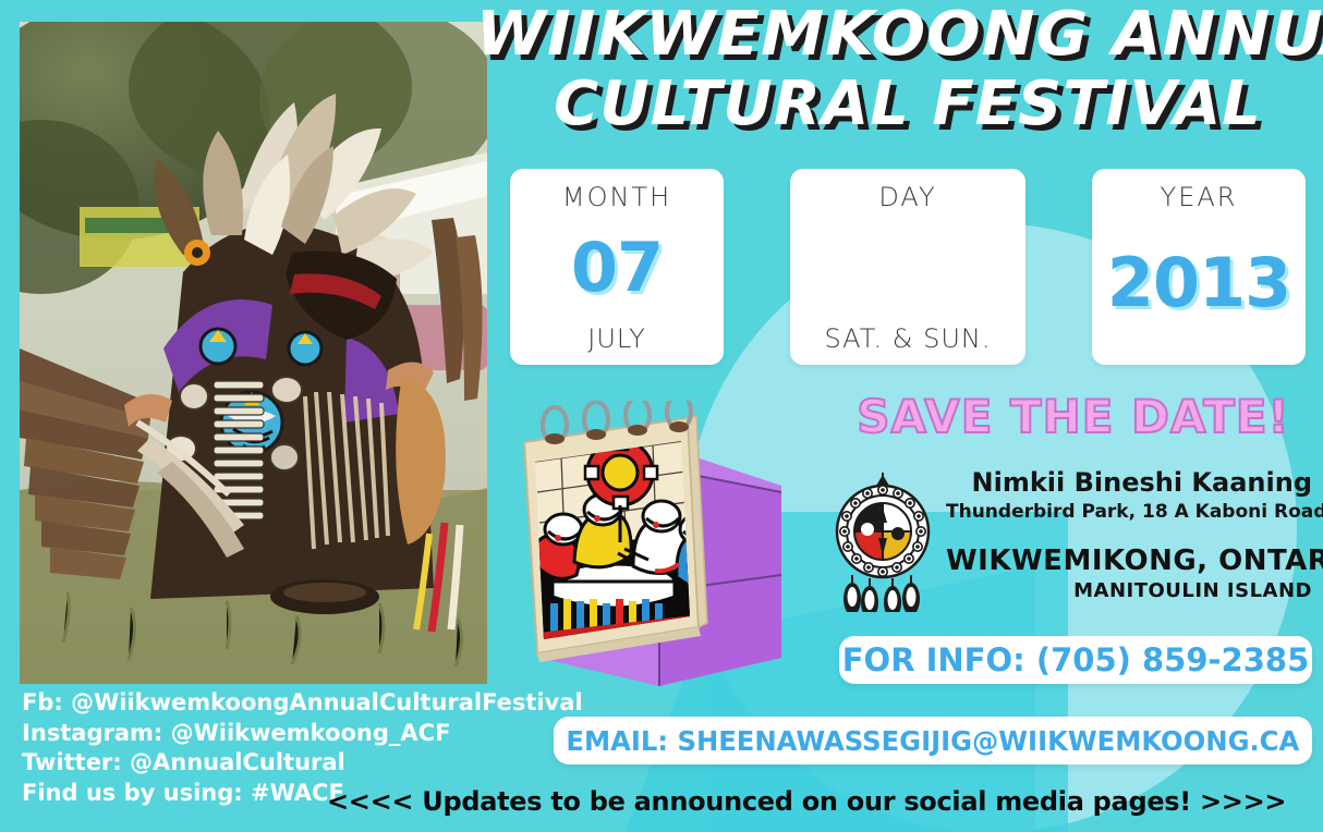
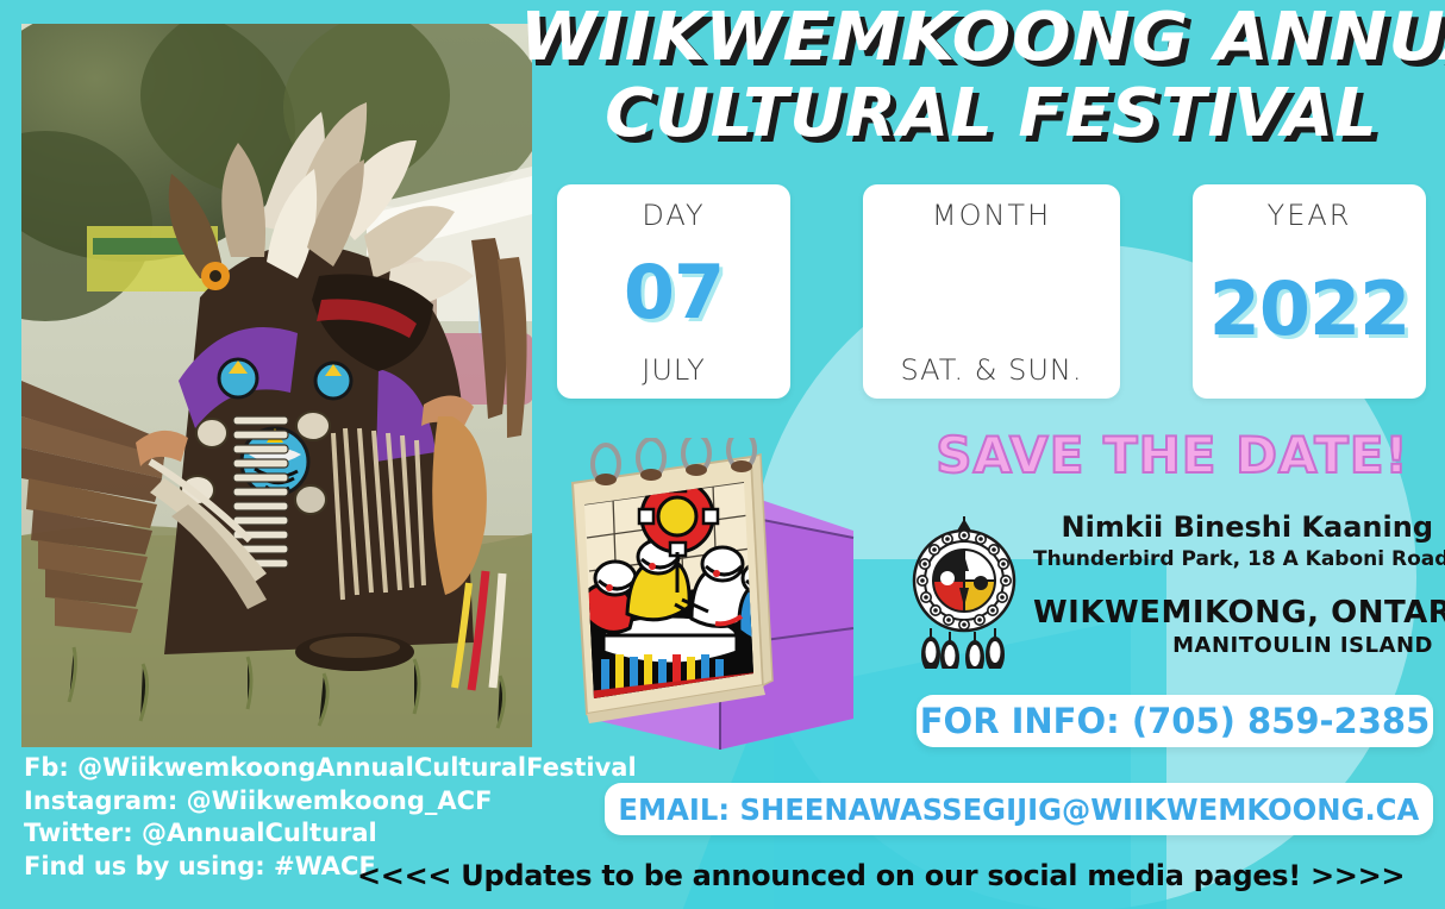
  WIIKWEMKOONG ANNU
  CULTURAL FESTIVAL
- MONTH
+ DAY
  07
  JULY
- DAY
+ MONTH
  SAT. & SUN.
  YEAR
- 2013
+ 2022
  SAVE THE DATE!
  Nimkii Bineshi Kaaning
  Thunderbird Park, 18 A Kaboni Road
  WIKWEMIKONG, ONTAR
  MANITOULIN ISLAND
  FOR INFO: (705) 859-2385
  EMAIL: SHEENAWASSEGIJIG@WIIKWEMKOONG.CA
  Fb: @WiikwemkoongAnnualCulturalFestival
  Instagram: @Wiikwemkoong_ACF
  Twitter: @AnnualCultural
  Find us by using: #WACF
  <<<< Updates to be announced on our social media pages! >>>>
